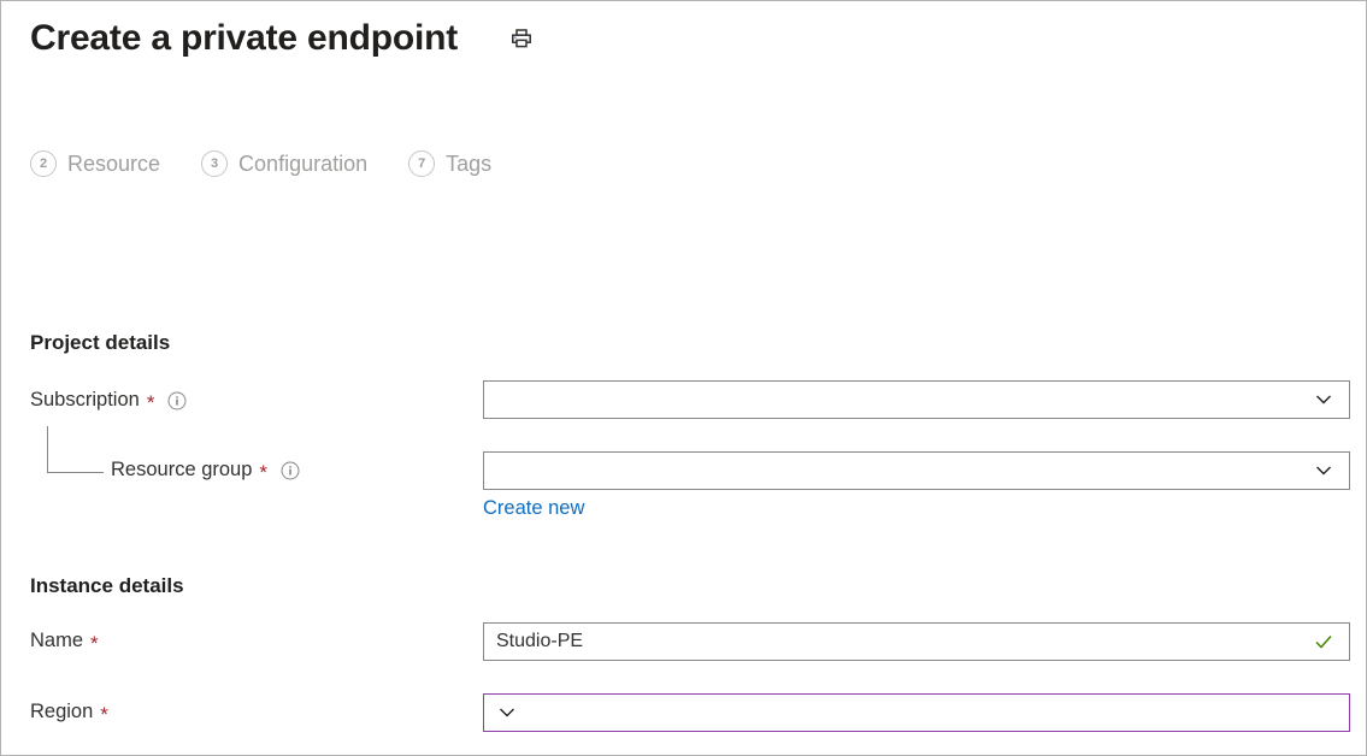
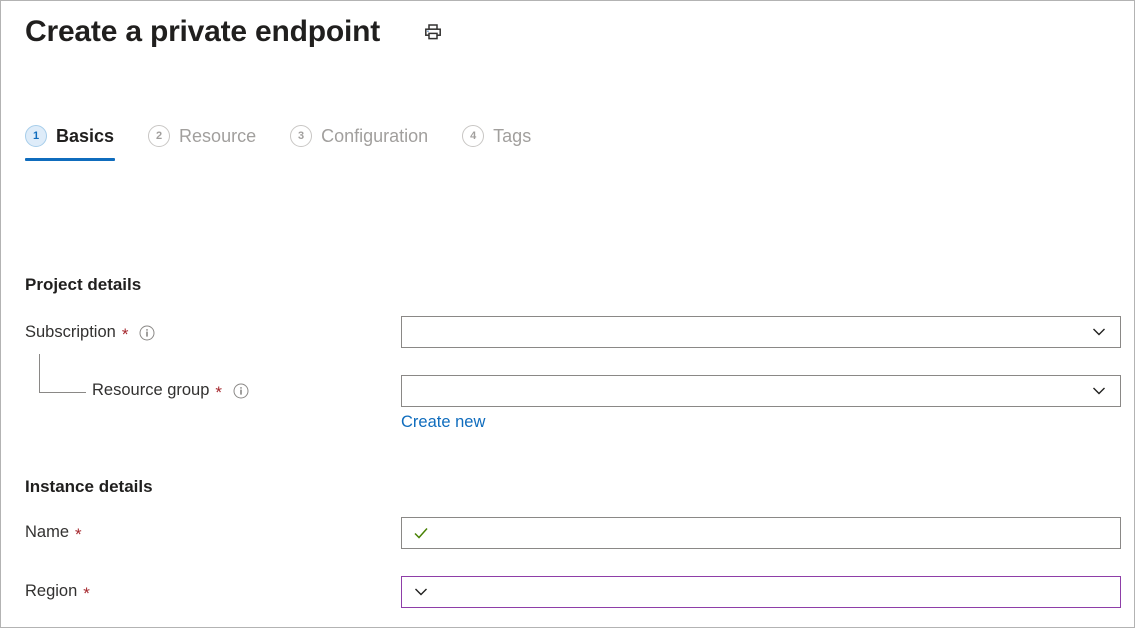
  Create a private endpoint
+ 1
+ Basics
  2
  Resource
  3
  Configuration
- 7
+ 4
  Tags
  Project details
  Subscription
  *
  Resource group
  *
  Create new
  Instance details
  Name
  *
- Studio-PE
  Region
  *
